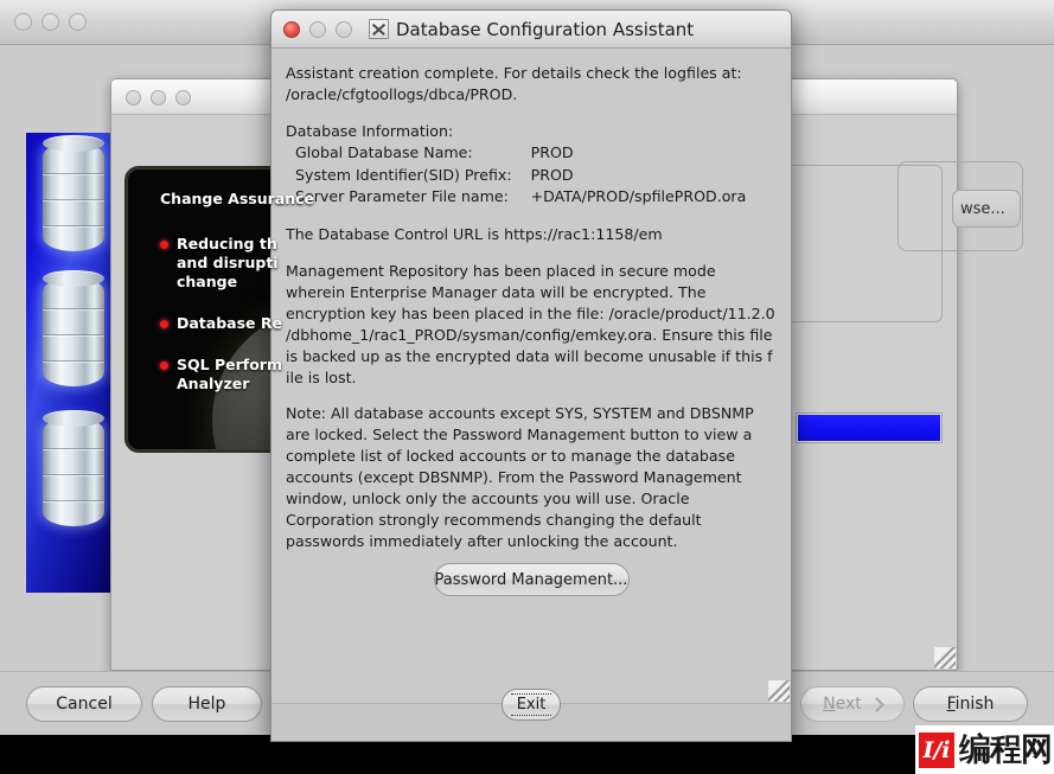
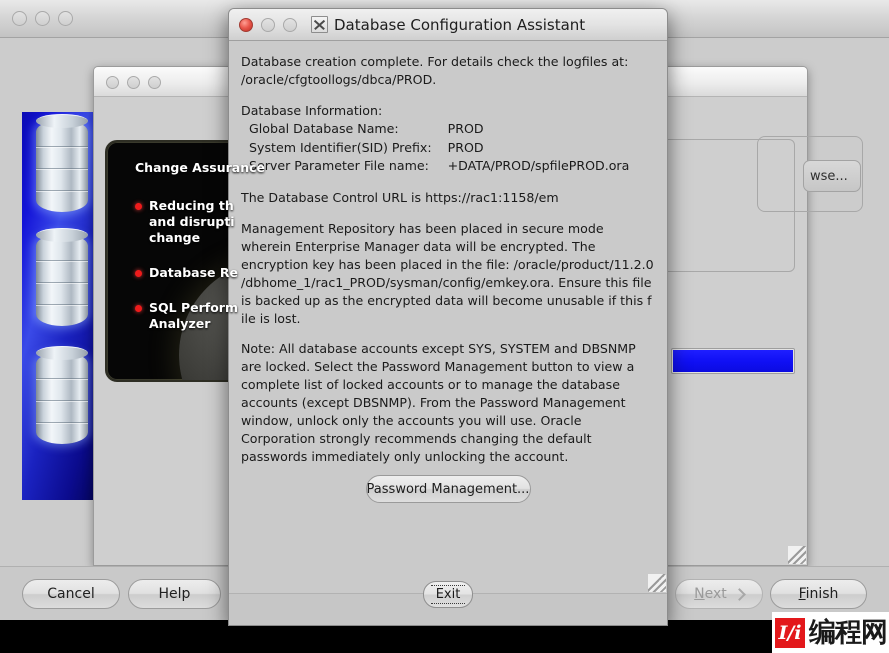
  Change Assurance
  Reducing th
  and disrupti
  change
  Database Re
  SQL Perform
  Analyzer
  wse...
  Cancel
  Help
  Next
  Finish
  Database Configuration Assistant
- Assistant creation complete. For details check the logfiles at:
+ Database creation complete. For details check the logfiles at:
  /oracle/cfgtoollogs/dbca/PROD.
  Database Information:
  Global Database Name:	PROD
  System Identifier(SID) Prefix:	PROD
  Server Parameter File name:	+DATA/PROD/spfilePROD.ora
  tabase Control URL is https://rac1:1158/em
  ement Repository has been placed in secure mode wherein Enterprise Manager data will be encrypted. The tion key has been placed in the file: /oracle/product/11.2.0
  /dbhome_1/rac1_PROD/sysman/config/emkey.ora. Ensure this file ed up as the encrypted data will become unusable if this fst.
- Note: All database accounts except SYS, SYSTEM and DBSNMP are locked. Select the Password Management button to view a complete list of locked accounts or to manage the database accounts (except DBSNMP). From the Password Management window, unlock only the accounts you will use. Oracle Corporation strongly recommends changing the default passwords immediately after unlocking the account.
+ Note: All database accounts except SYS, SYSTEM and DBSNMP are locked. Select the Password Management button to view a complete list of locked accounts or to manage the database accounts (except DBSNMP). From the Password Management window, unlock only the accounts you will use. Oracle Corporation strongly recommends changing the default passwords immediately only unlocking the account.
  Password Management...
  Exit
  I/i
  编程网
